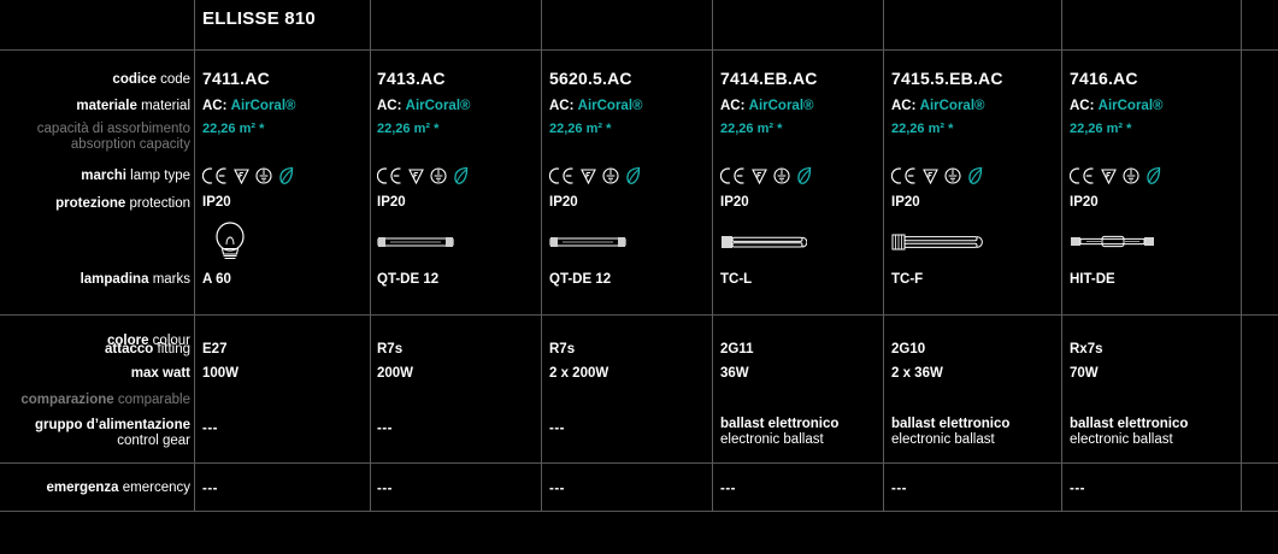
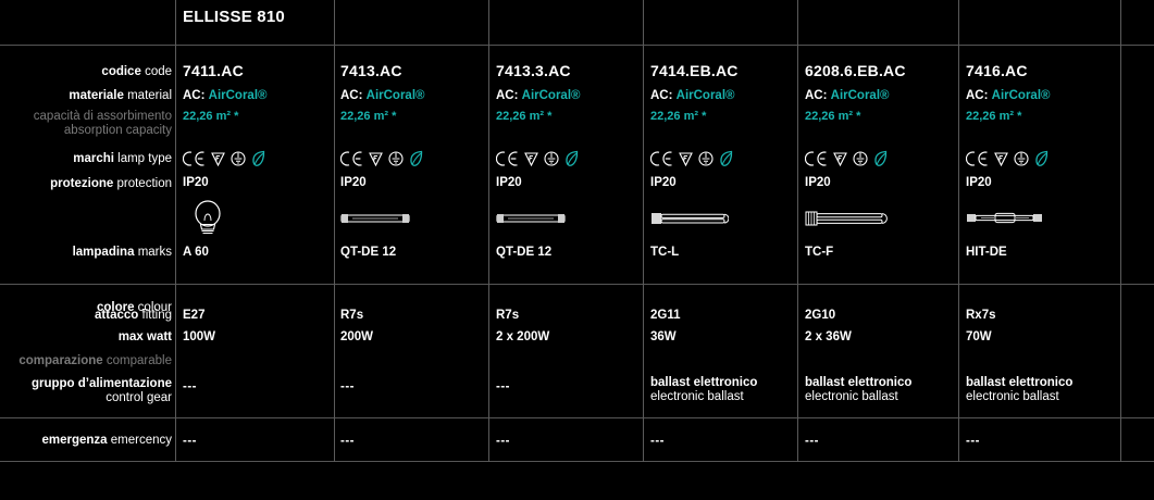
  ELLISSE 810
  codice code
  materiale material
  capacità di assorbimento
  absorption capacity
  marchi lamp type
  protezione protection
  lampadina marks
  colore colour
  attacco fitting
  max watt
  comparazione comparable
  gruppo d’alimentazione
  control gear
  emergenza emercency
  7411.AC
  AC: AirCoral®
  22,26 m² *
  IP20
  A 60
  E27
  100W
  ---
  ---
  7413.AC
  AC: AirCoral®
  22,26 m² *
  IP20
  QT-DE 12
  R7s
  200W
  ---
  ---
- 5620.5.AC
+ 7413.3.AC
  AC: AirCoral®
  22,26 m² *
  IP20
  QT-DE 12
  R7s
  2 x 200W
  ---
  ---
  7414.EB.AC
  AC: AirCoral®
  22,26 m² *
  IP20
  TC-L
  2G11
  36W
  ballast elettronico
  electronic ballast
  ---
- 7415.5.EB.AC
+ 6208.6.EB.AC
  AC: AirCoral®
  22,26 m² *
  IP20
  TC-F
  2G10
  2 x 36W
  ballast elettronico
  electronic ballast
  ---
  7416.AC
  AC: AirCoral®
  22,26 m² *
  IP20
  HIT-DE
  Rx7s
  70W
  ballast elettronico
  electronic ballast
  ---
